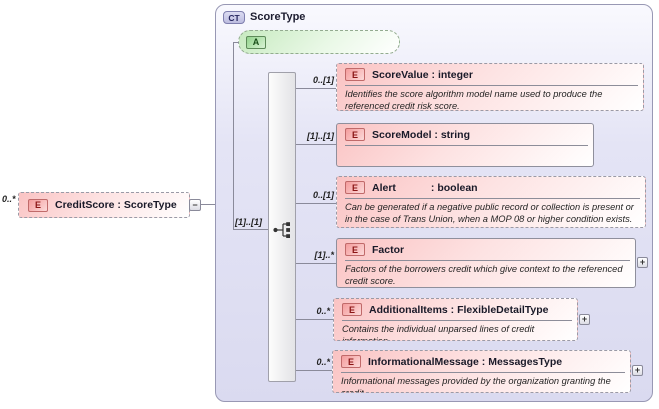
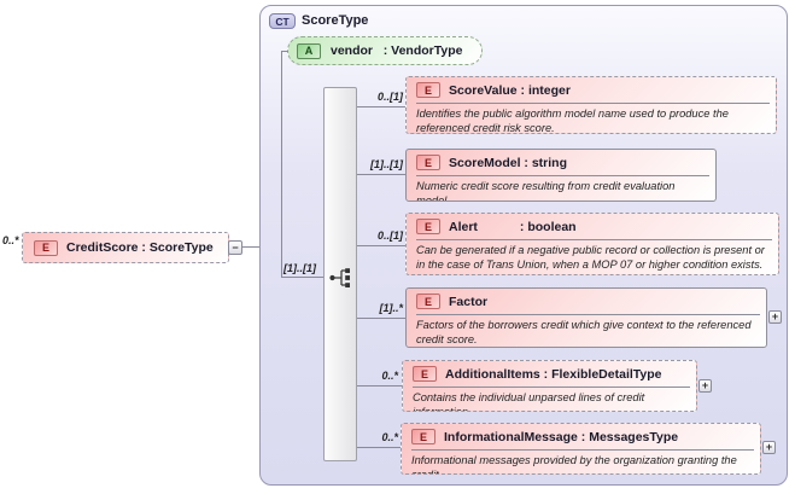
  0..*
  E
  CreditScore : ScoreType
  −
  CT
  ScoreType
  A
+ vendor : VendorType
  [1]..[1]
  0..[1]
  E
  ScoreValue : integer
- Identifies the score algorithm model name used to produce the referenced credit risk score.
+ Identifies the public algorithm model name used to produce the referenced credit risk score.
  [1]..[1]
  E
  ScoreModel : string
+ Numeric credit score resulting from credit evaluation model.
  0..[1]
  E
  Alert : boolean
- Can be generated if a negative public record or collection is present or in the case of Trans Union, when a MOP 08 or higher condition exists.
+ Can be generated if a negative public record or collection is present or in the case of Trans Union, when a MOP 07 or higher condition exists.
  [1]..*
  E
  Factor
  Factors of the borrowers credit which give context to the referenced credit score.
  +
  0..*
  E
  AdditionalItems : FlexibleDetailType
  Contains the individual unparsed lines of credit
  +
  0..*
  E
  InformationalMessage : MessagesType
  Informational messages provided by the organization granting the
  +
